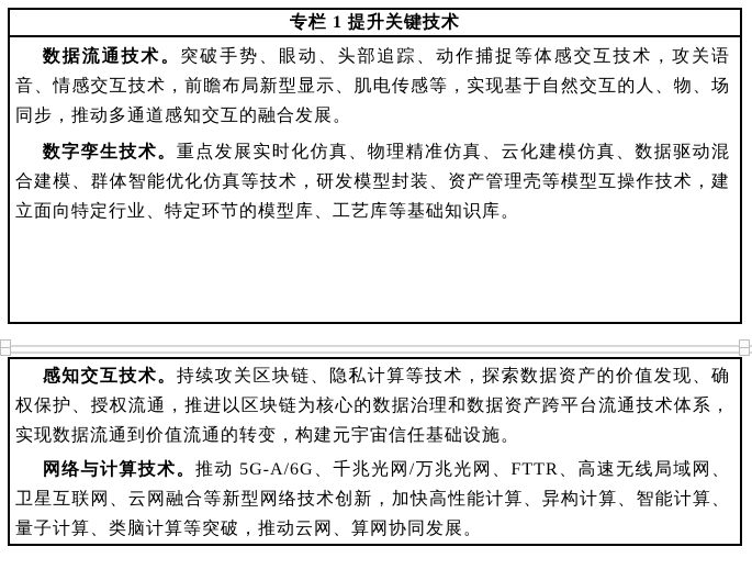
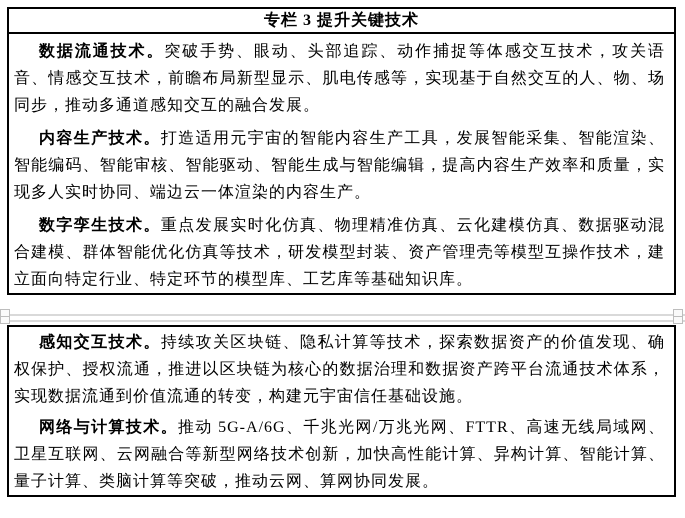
- 专栏 1 提升关键技术
+ 专栏 3 提升关键技术
  数据流通技术。突破手势、眼动、头部追踪、动作捕捉等体感交互技术，攻关语音、情感交互技术，前瞻布局新型显示、肌电传感等，实现基于自然交互的人、物、场同步，推动多通道感知交互的融合发展。
+ 内容生产技术。打造适用元宇宙的智能内容生产工具，发展智能采集、智能渲染、智能编码、智能审核、智能驱动、智能生成与智能编辑，提高内容生产效率和质量，实现多人实时协同、端边云一体渲染的内容生产。
  数字孪生技术。重点发展实时化仿真、物理精准仿真、云化建模仿真、数据驱动混合建模、群体智能优化仿真等技术，研发模型封装、资产管理壳等模型互操作技术，建立面向特定行业、特定环节的模型库、工艺库等基础知识库。
  感知交互技术。持续攻关区块链、隐私计算等技术，探索数据资产的价值发现、确权保护、授权流通，推进以区块链为核心的数据治理和数据资产跨平台流通技术体系，实现数据流通到价值流通的转变，构建元宇宙信任基础设施。
  网络与计算技术。推动 5G-A/6G、千兆光网/万兆光网、FTTR、高速无线局域网、卫星互联网、云网融合等新型网络技术创新，加快高性能计算、异构计算、智能计算、量子计算、类脑计算等突破，推动云网、算网协同发展。
